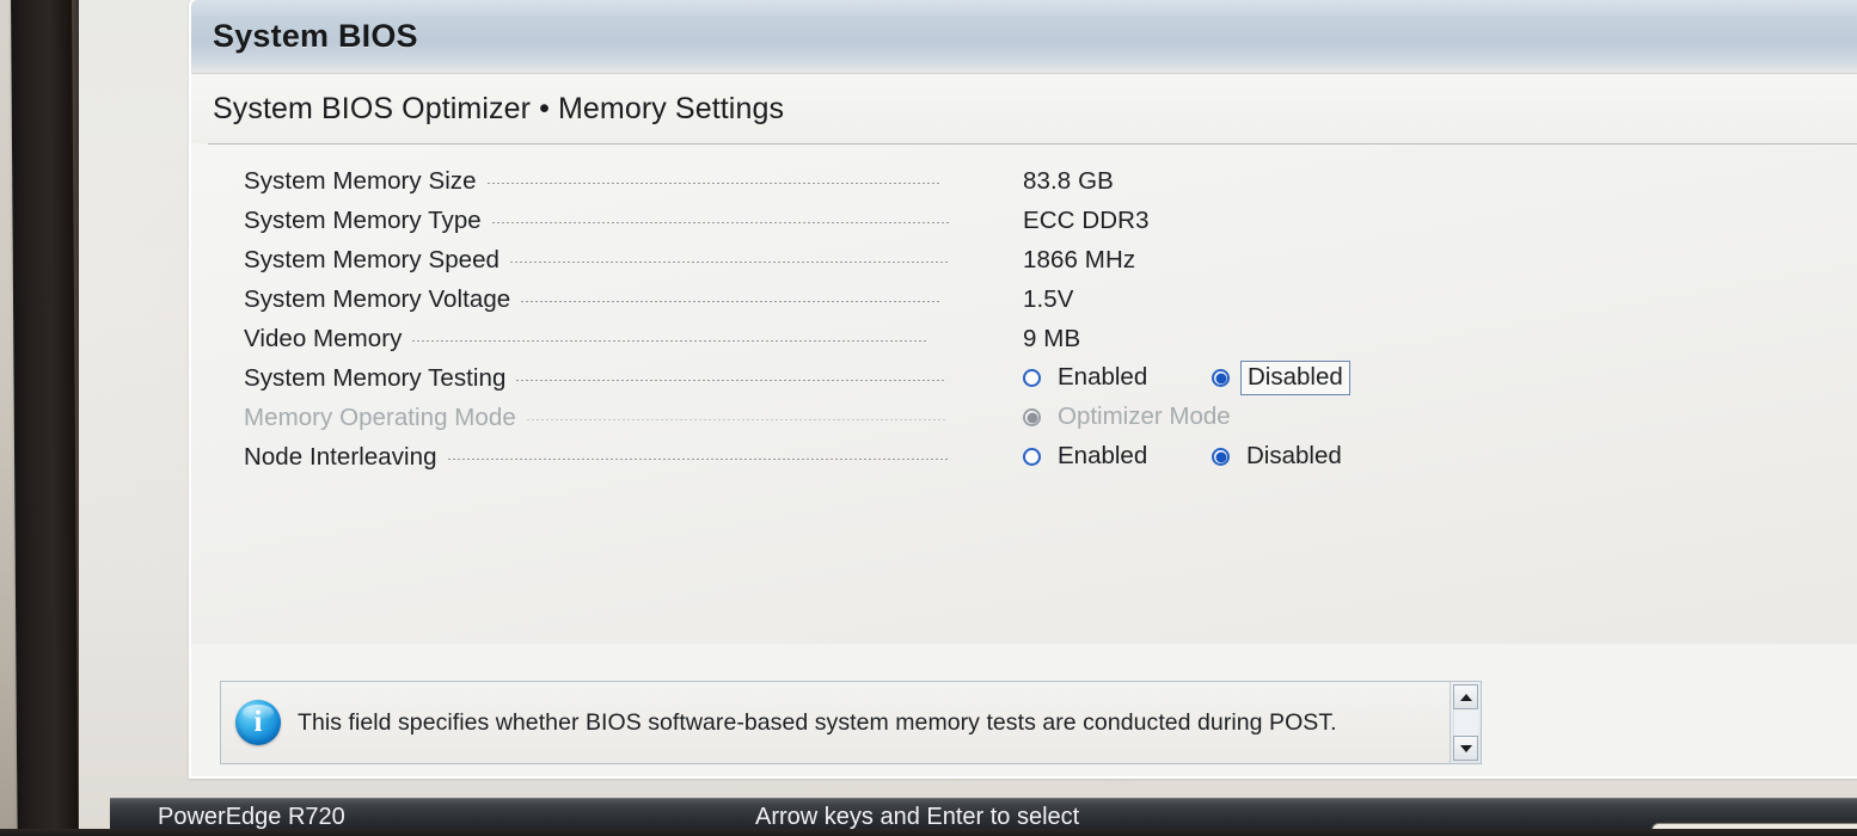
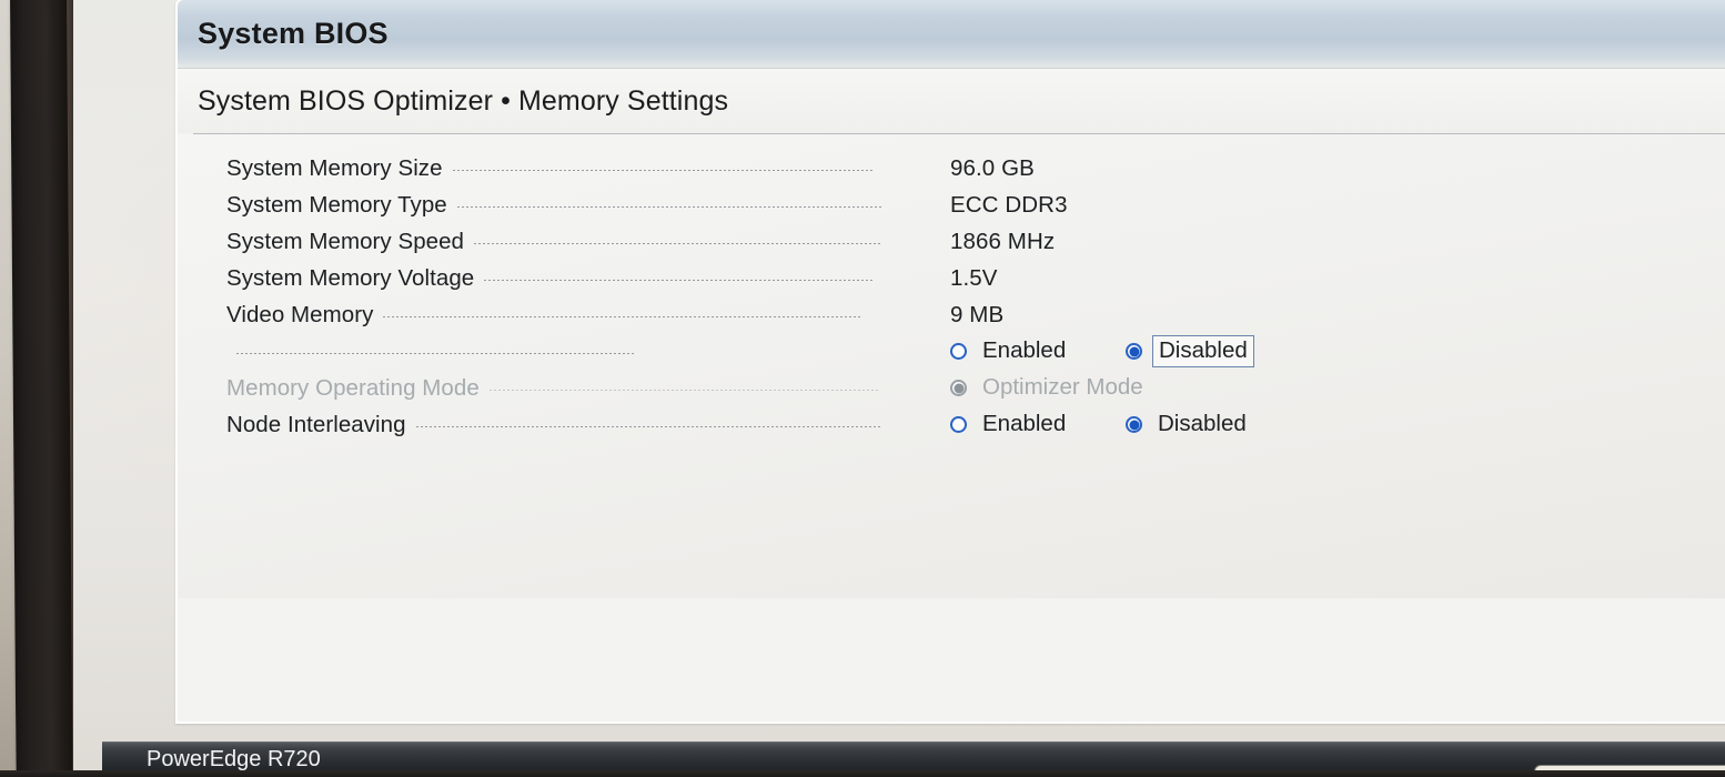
  System BIOS
  System BIOS Optimizer • Memory Settings
  System Memory Size
- 83.8 GB
+ 96.0 GB
  System Memory Type
  ECC DDR3
  System Memory Speed
  1866 MHz
  System Memory Voltage
  1.5V
  Video Memory
  9 MB
- System Memory Testing
  Enabled
  Disabled
  Memory Operating Mode
  Optimizer Mode
  Node Interleaving
  Enabled
  Disabled
- This field specifies whether BIOS software-based system memory tests are conducted during POST.
  PowerEdge R720
- Arrow keys and Enter to select
